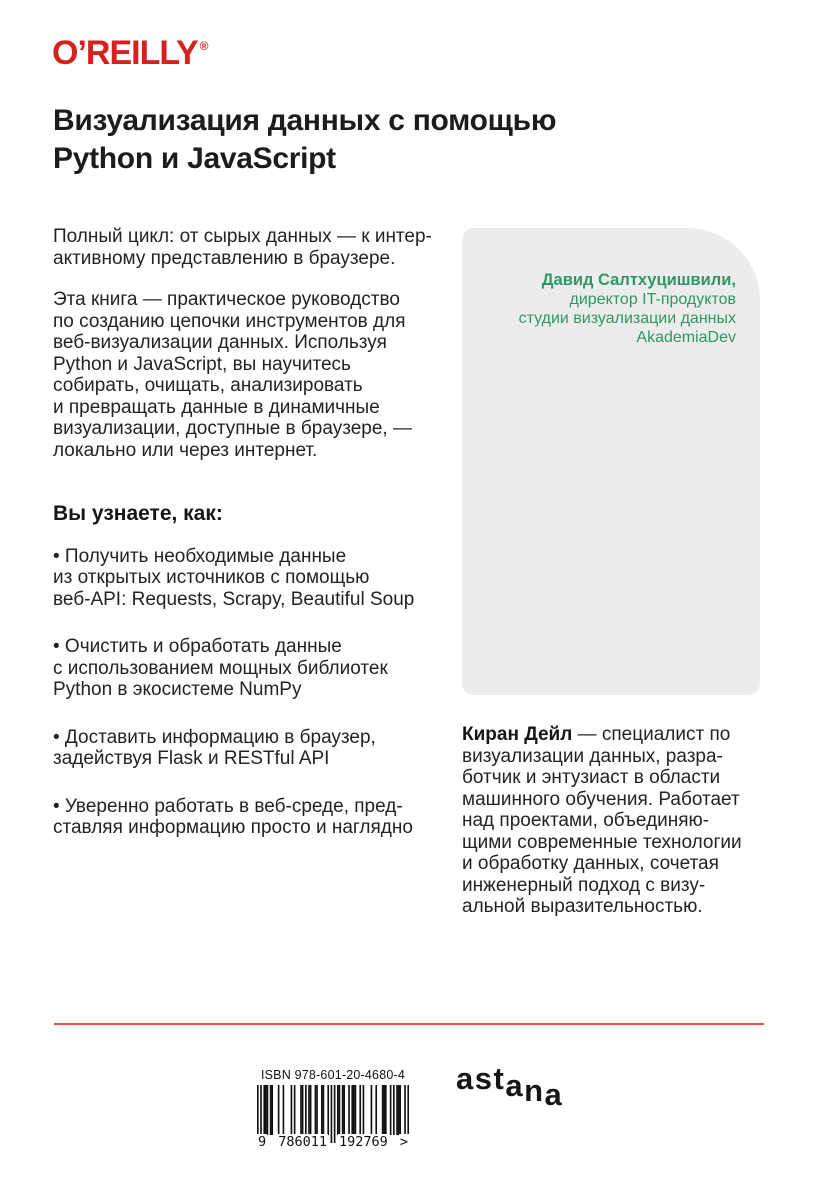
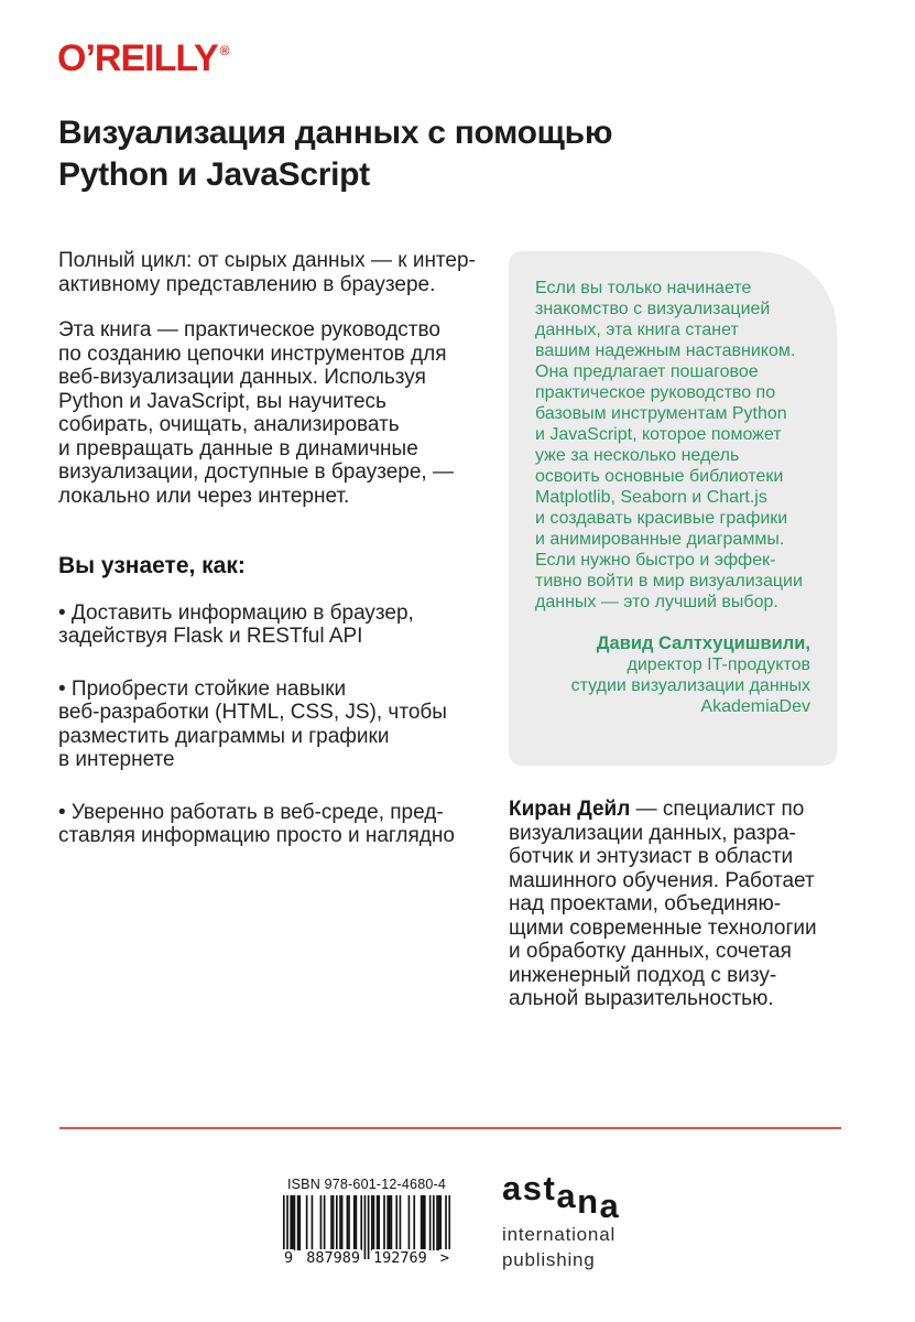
  O’REILLY ®
  Визуализация данных с помощью
  Python и JavaScript
  Полный цикл: от сырых данных — к интер-
  активному представлению в браузере.
  Эта книга — практическое руководство
  по созданию цепочки инструментов для
  веб-визуализации данных. Используя
  Python и JavaScript, вы научитесь
  собирать, очищать, анализировать
  и превращать данные в динамичные
  визуализации, доступные в браузере, —
  локально или через интернет.
  Вы узнаете, как:
- • Получить необходимые данные
- из открытых источников с помощью
- веб-API: Requests, Scrapy, Beautiful Soup
- • Очистить и обработать данные
- с использованием мощных библиотек
- Python в экосистеме NumPy
  • Доставить информацию в браузер,
  задействуя Flask и RESTful API
+ • Приобрести стойкие навыки
+ веб-разработки (HTML, CSS, JS), чтобы
+ разместить диаграммы и графики
+ в интернете
  • Уверенно работать в веб-среде, пред-
  ставляя информацию просто и наглядно
+ Если вы только начинаете
+ знакомство с визуализацией
+ данных, эта книга станет
+ вашим надежным наставником.
+ Она предлагает пошаговое
+ практическое руководство по
+ базовым инструментам Python
+ и JavaScript, которое поможет
+ уже за несколько недель
+ освоить основные библиотеки
+ Matplotlib, Seaborn и Chart.js
+ и создавать красивые графики
+ и анимированные диаграммы.
+ Если нужно быстро и эффек-
+ тивно войти в мир визуализации
+ данных — это лучший выбор.
  Давид Салтхуцишвили,
  директор IT-продуктов
  студии визуализации данных
  AkademiaDev
  Киран Дейл — специалист по
  визуализации данных, разра-
  ботчик и энтузиаст в области
  машинного обучения. Работает
  над проектами, объединяю-
  щими современные технологии
  и обработку данных, сочетая
  инженерный подход с визу-
  альной выразительностью.
- ISBN 978-601-20-4680-4
+ ISBN 978-601-12-4680-4
  9
- 786011
+ 887989
  192769
  >
  astana
+ international
+ publishing
